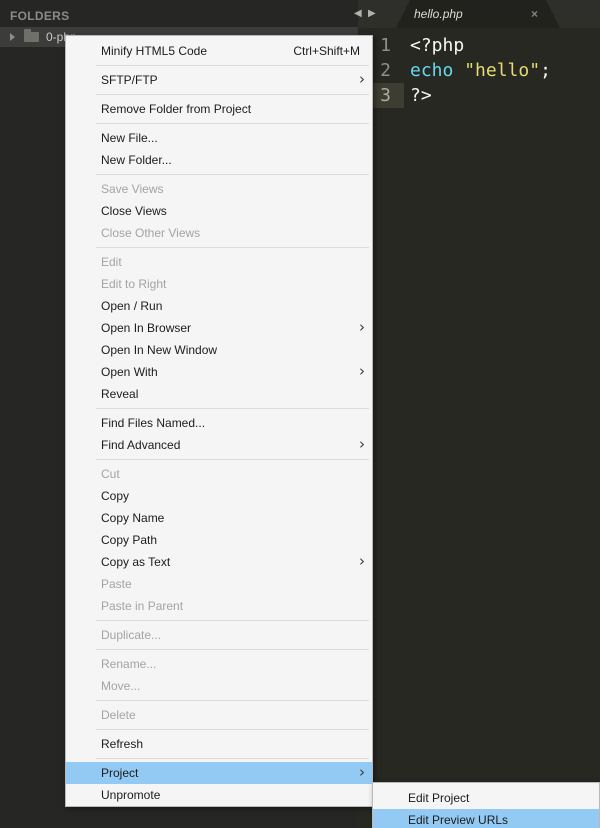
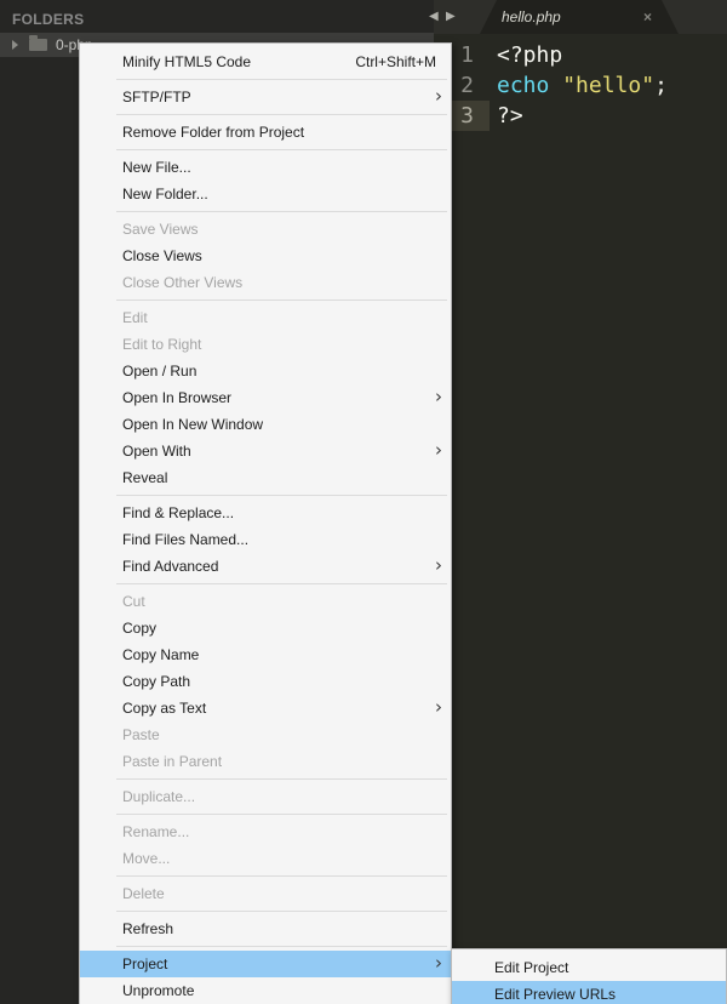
  FOLDERS
  ◀
  ▶
  hello.php
  ×
  1
  <?php
  2
  echo "hello";
  3
  ?>
  Minify HTML5 Code
  Ctrl+Shift+M
  SFTP/FTP
  ›
  Remove Folder from Project
  New File...
  New Folder...
  Save Views
  Close Views
  Close Other Views
  Edit
  Edit to Right
  Open / Run
  Open In Browser
  ›
  Open In New Window
  Open With
  ›
  Reveal
+ Find & Replace...
  Find Files Named...
  Find Advanced
  ›
  Cut
  Copy
  Copy Name
  Copy Path
  Copy as Text
  ›
  Paste
  Paste in Parent
  Duplicate...
  Rename...
  Move...
  Delete
  Refresh
  Project
  ›
  Unpromote
  Edit Project
  Edit Preview URLs
